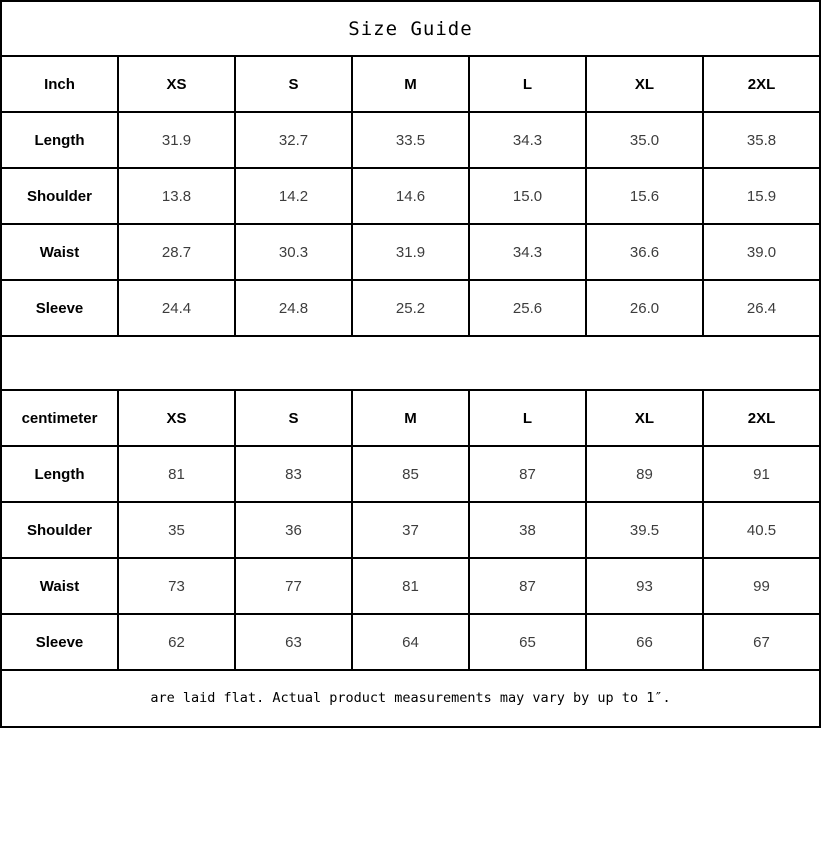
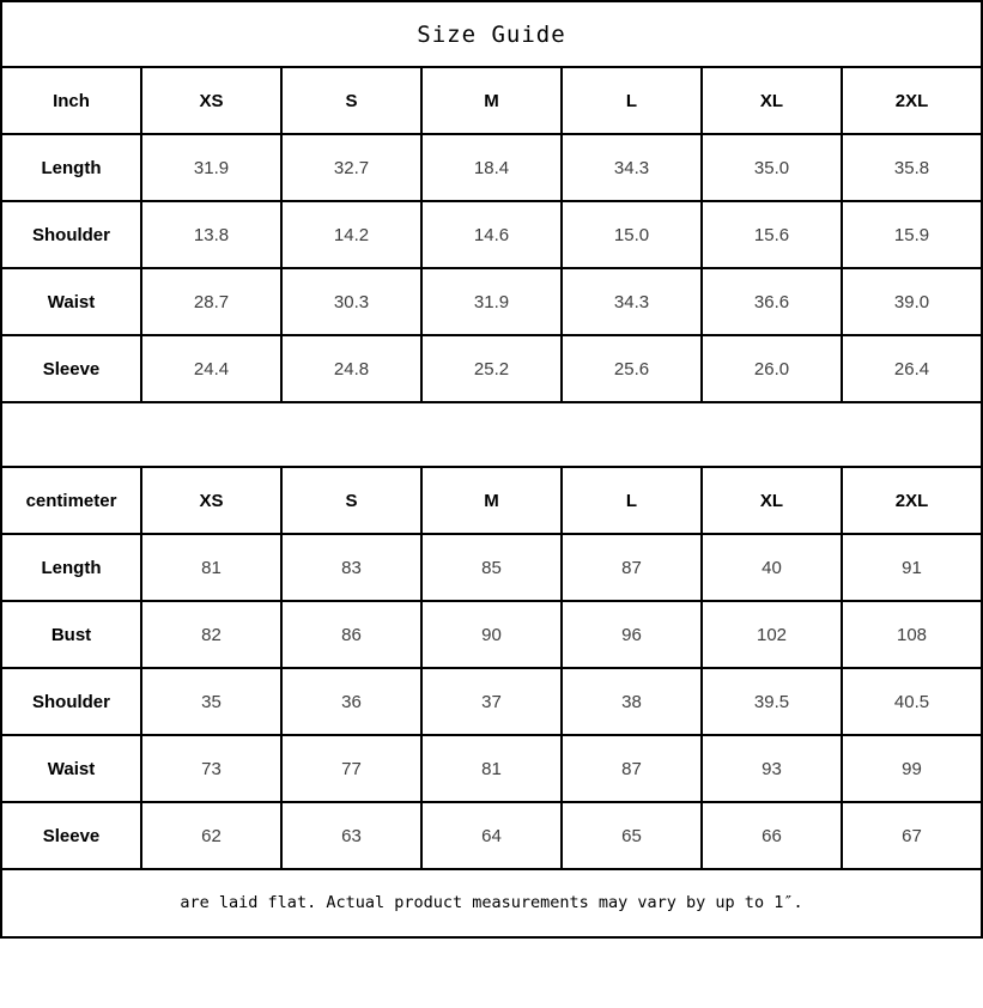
  Size Guide
  Inch	XS	S	M	L	XL	2XL
- Length	31.9	32.7	33.5	34.3	35.0	35.8
+ Length	31.9	32.7	18.4	34.3	35.0	35.8
  Shoulder	13.8	14.2	14.6	15.0	15.6	15.9
  Waist	28.7	30.3	31.9	34.3	36.6	39.0
  Sleeve	24.4	24.8	25.2	25.6	26.0	26.4
  centimeter	XS	S	M	L	XL	2XL
- Length	81	83	85	87	89	91
+ Length	81	83	85	87	40	91
+ Bust	82	86	90	96	102	108
  Shoulder	35	36	37	38	39.5	40.5
  Waist	73	77	81	87	93	99
  Sleeve	62	63	64	65	66	67
  are laid flat. Actual product measurements may vary by up to 1″.
